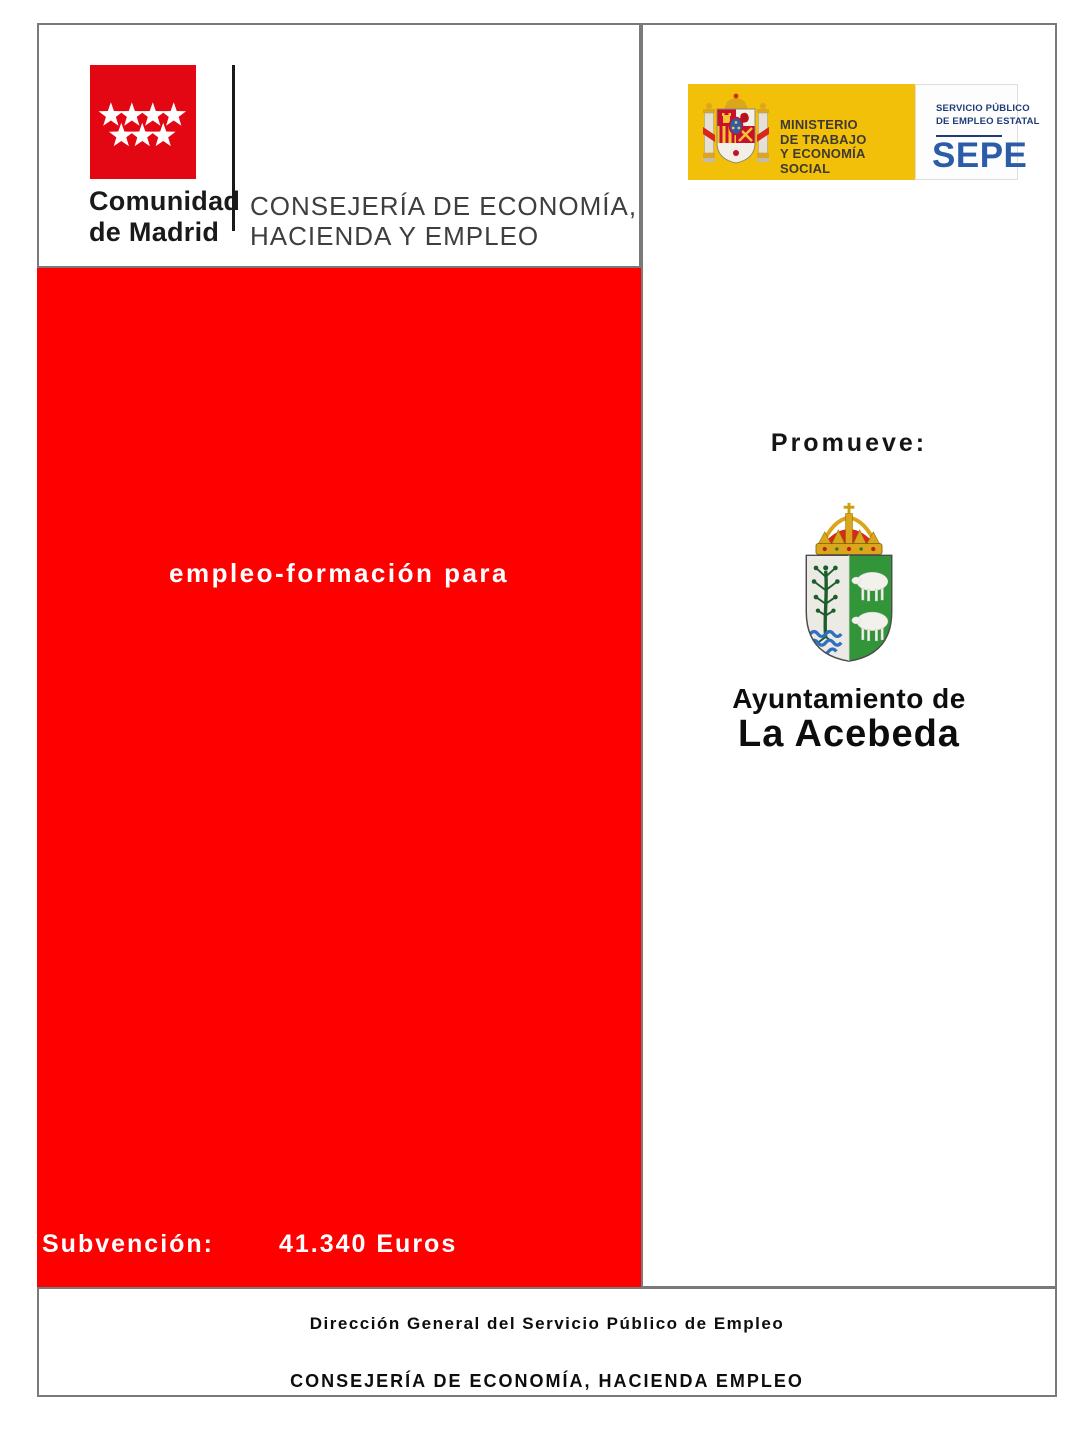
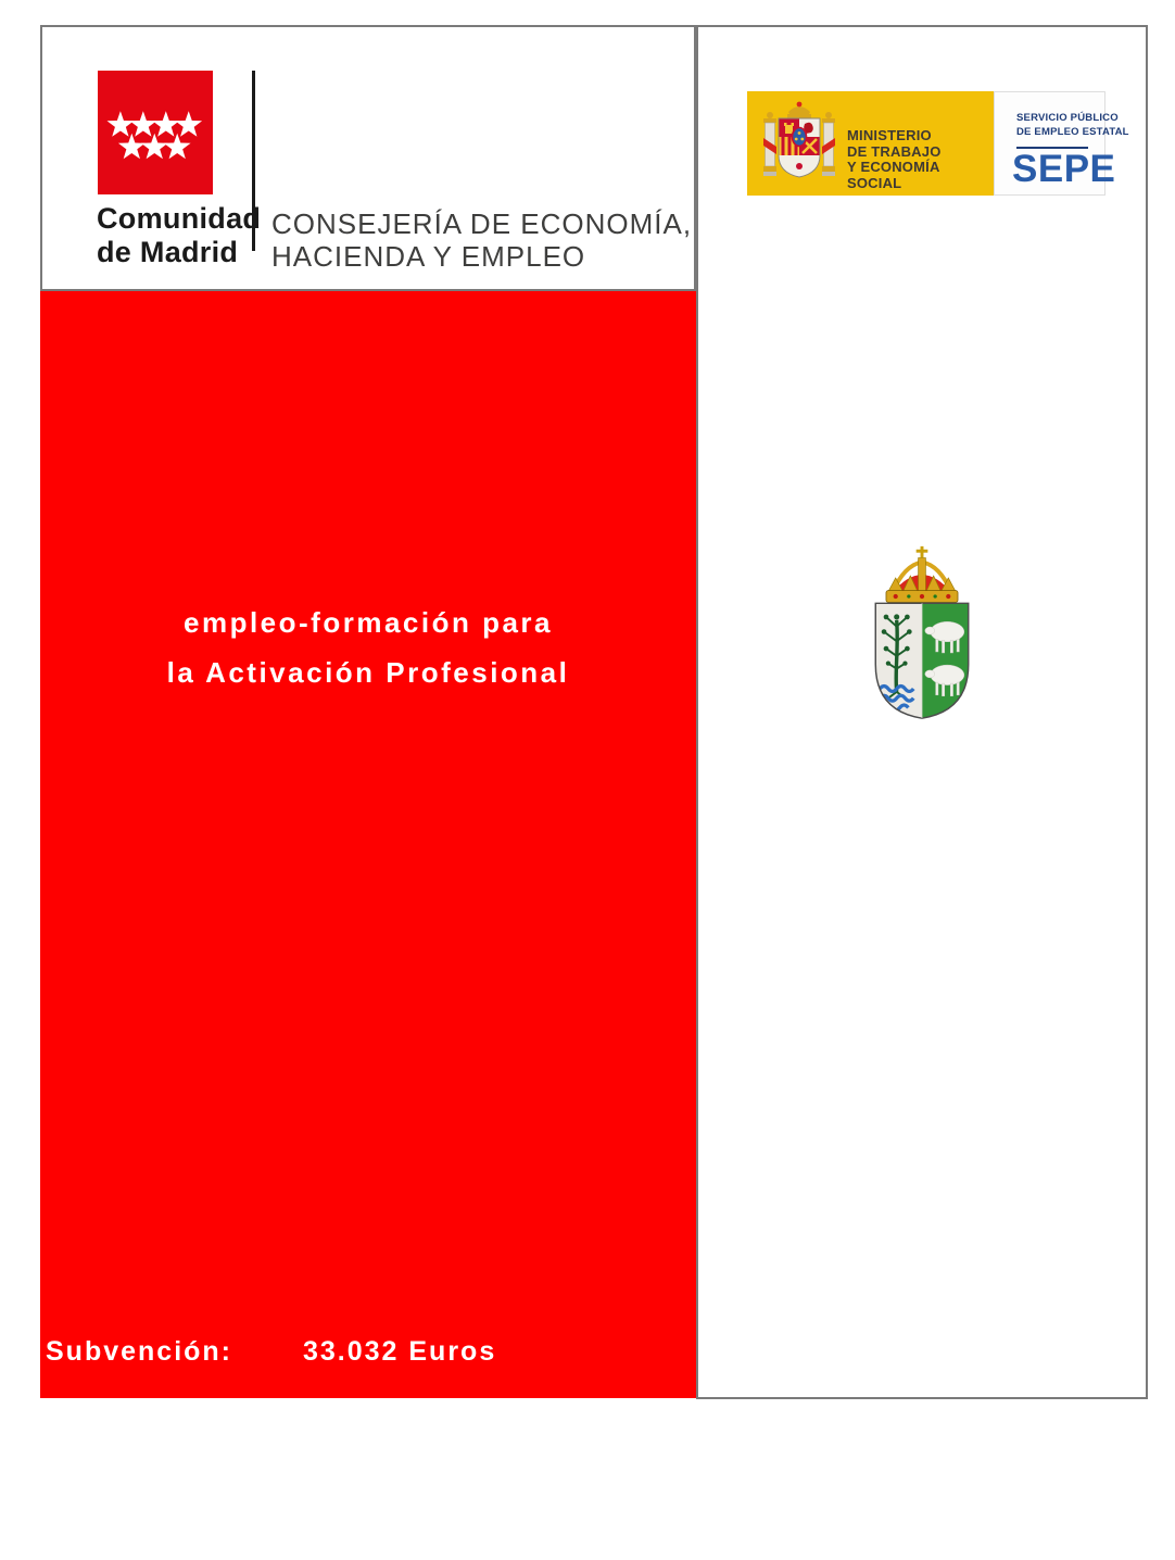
  Comunida
  de Madrid
  CONSEJERÍA DE ECONOMÍA,
  HACIENDA Y EMPLEO
  empleo-formación para
+ la Activación Profesional
- Subvención: 41.340 Euros
+ Subvención: 33.032 Euros
  MINISTERIO
  DE TRABAJO
  Y ECONOMÍA SOCIAL
  SERVICIO PÚBLICO
  DE EMPLEO ESTATAL
  SEPE
- Promueve:
- Ayuntamiento de
- La Acebeda
- Dirección General del Servicio Público de Empleo
- CONSEJERÍA DE ECONOMÍA, HACIENDA EMPLEO
